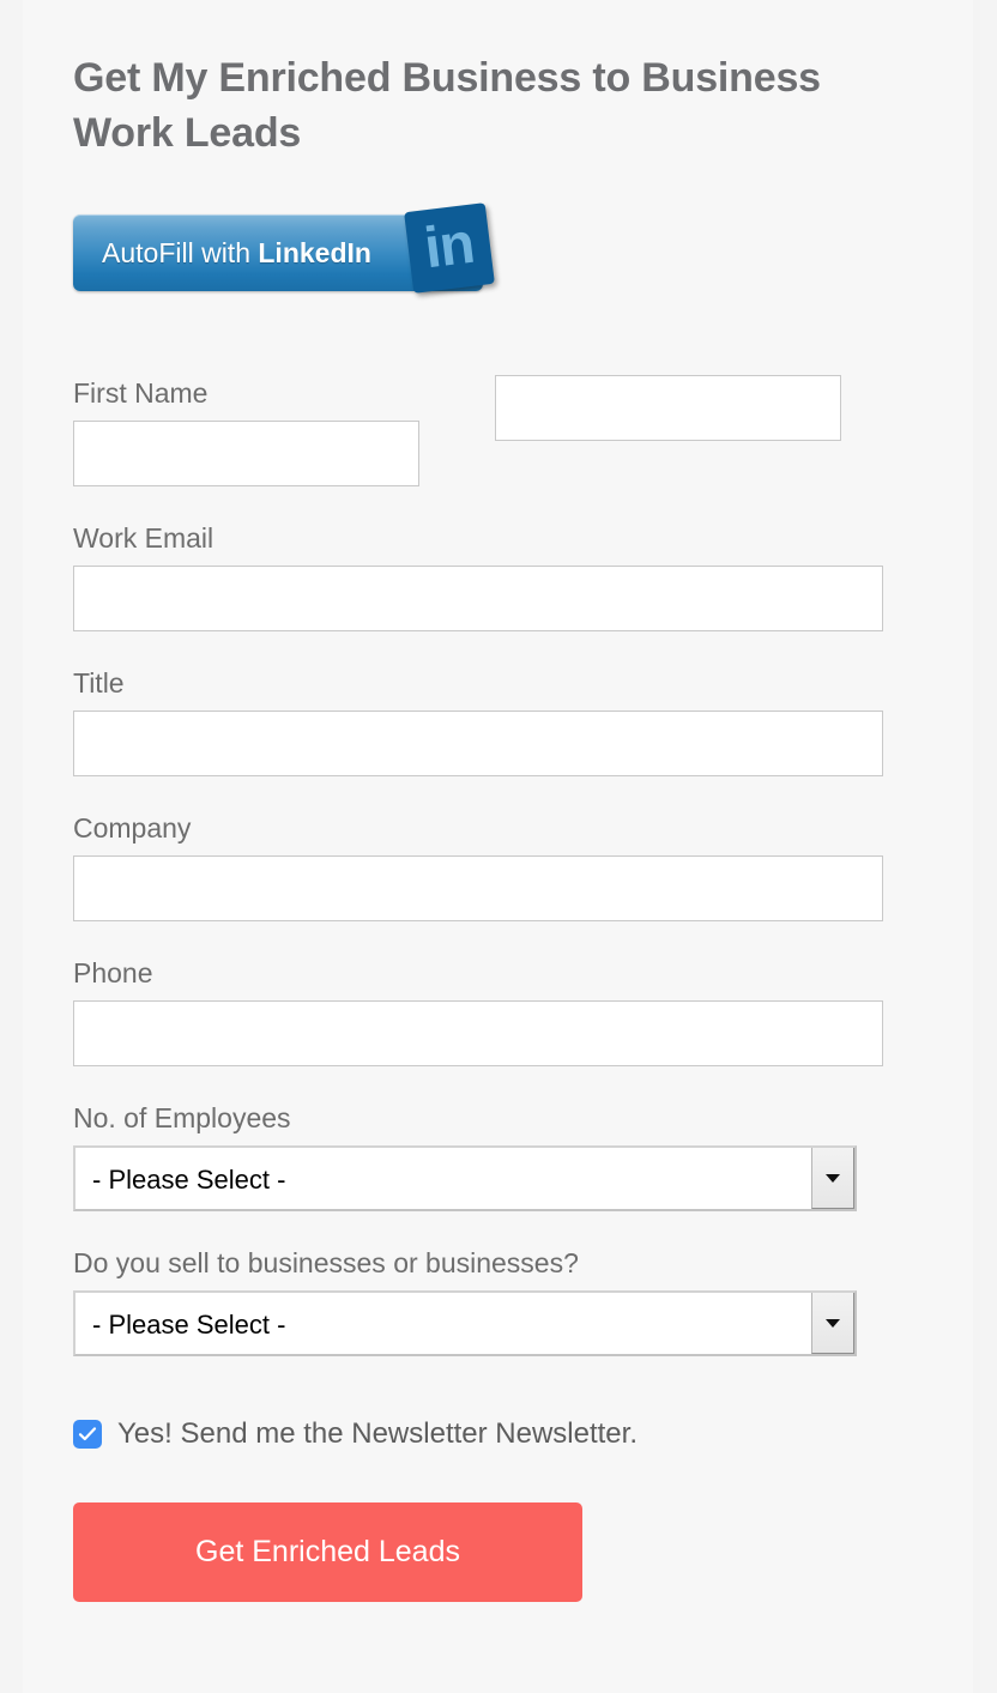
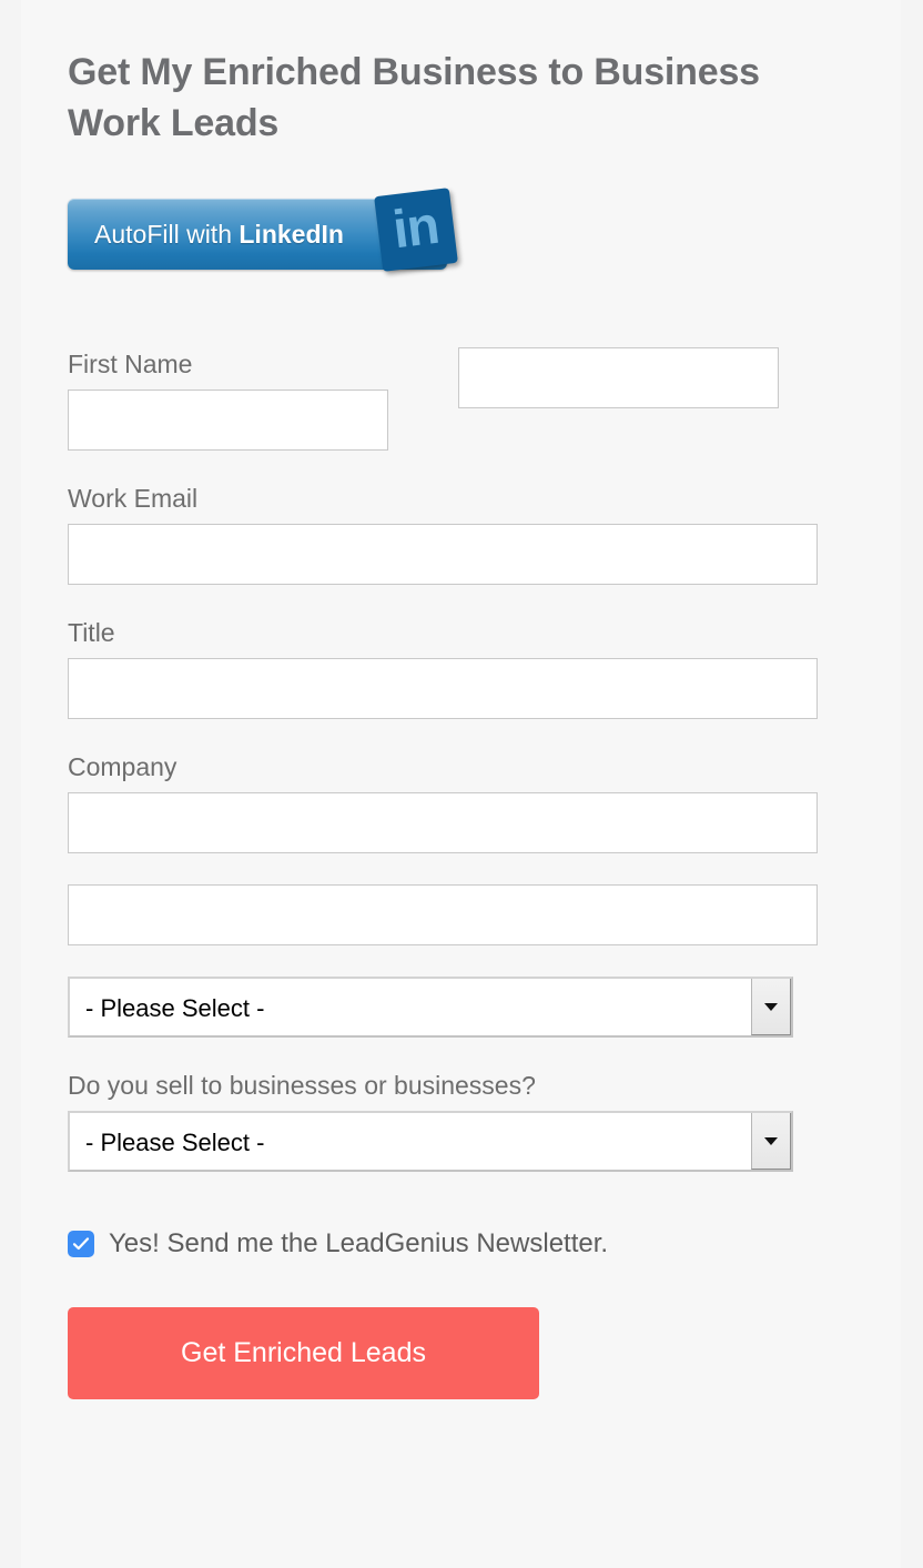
  Get My Enriched Business to Business Work Leads
  AutoFill with LinkedIn
  First Name
  Work Email
  Title
  Company
- Phone
- No. of Employees
  - Please Select -
  Do you sell to businesses or businesses?
  - Please Select -
- Yes! Send me the Newsletter Newsletter.
+ Yes! Send me the LeadGenius Newsletter.
  Get Enriched Leads
